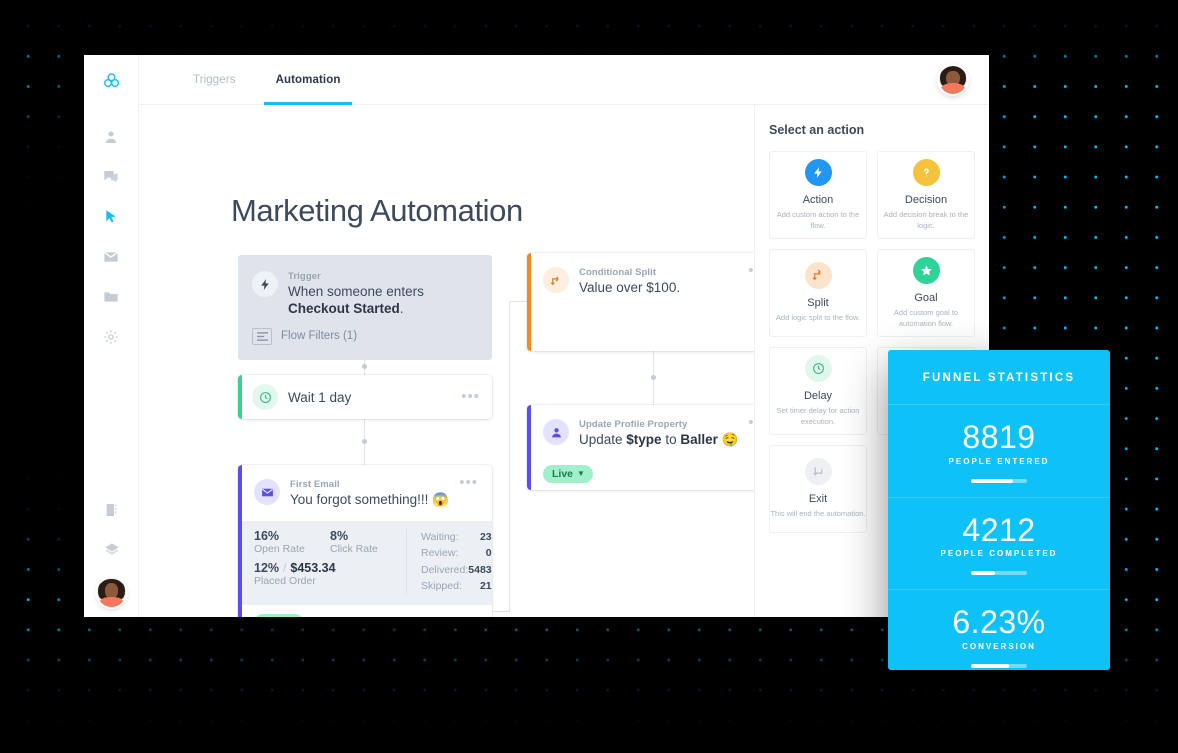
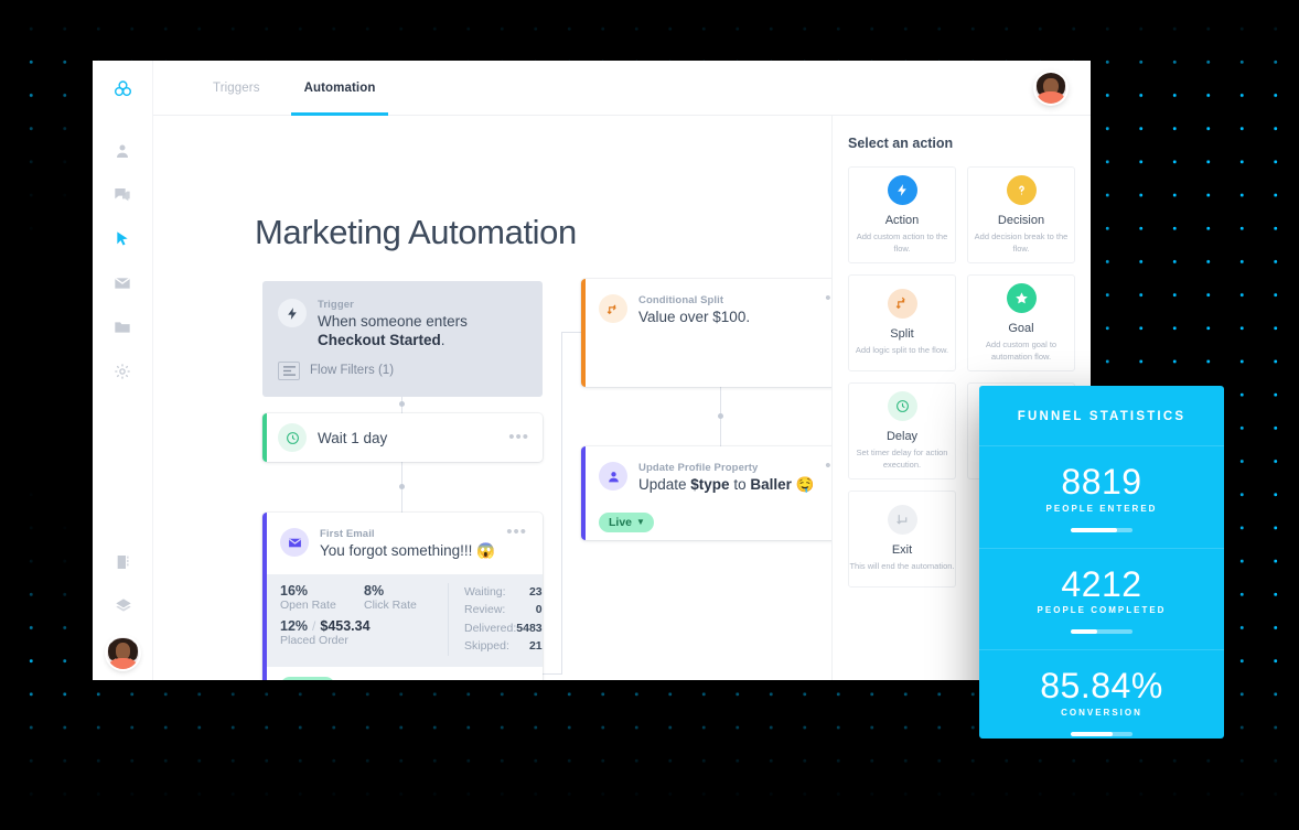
  Triggers
  Automation
  Marketing Automation
  Trigger
  When someone enters
  Checkout Started.
  Flow Filters (1)
  Wait 1 day
  •••
  First Email
  You forgot something!!! 😱
  •••
  16%
  Open Rate
  8%
  Click Rate
  12%
  /
  $453.34
  Placed Order
  Waiting:
  23
  Review:
  0
  Delivered:
  5483
  Skipped:
  21
  Conditional Split
  Value over $100.
  Update Profile Property
  Update $type to Baller 🤤
  Live
  ▼
  Select an action
  Action
  Add custom action to the flow.
  Decision
- Add decision break to the logic.
+ Add decision break to the flow.
  Split
  Add logic split to the flow.
  Goal
  Add custom goal to automation flow.
  Delay
  Set timer delay for action execution.
  Exit
  This will end the automation.
  FUNNEL STATISTICS
  8819
  PEOPLE ENTERED
  4212
  PEOPLE COMPLETED
- 6.23%
+ 85.84%
  CONVERSION
